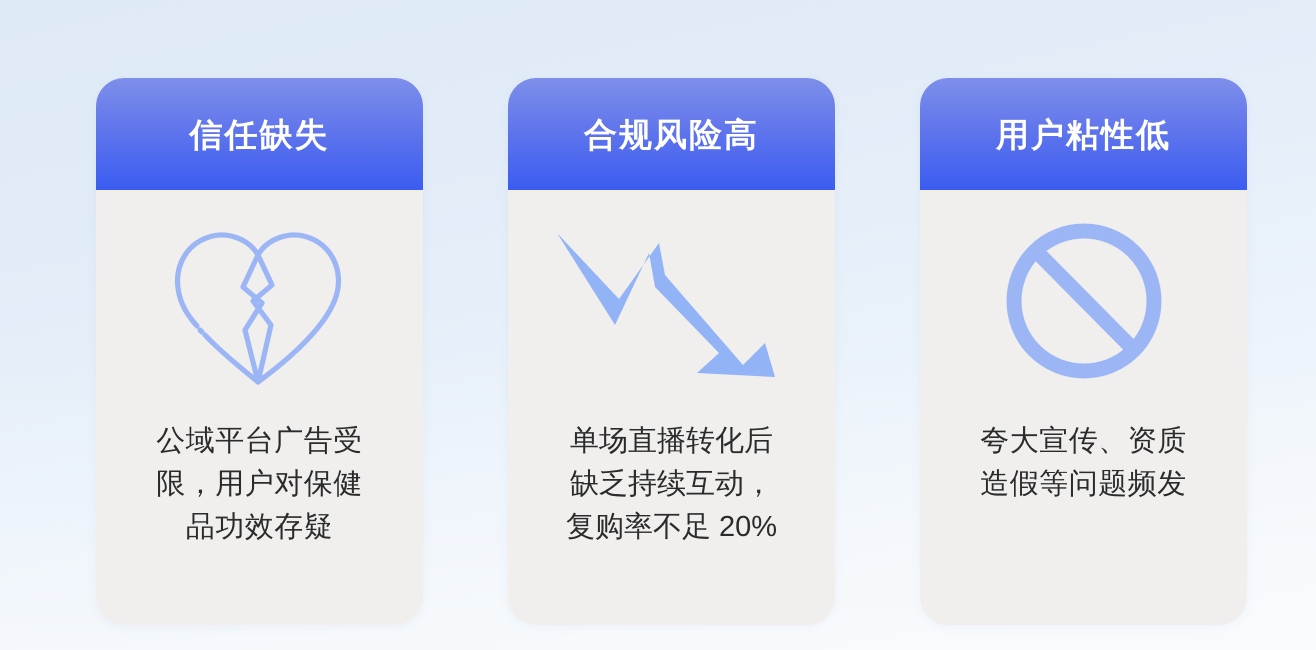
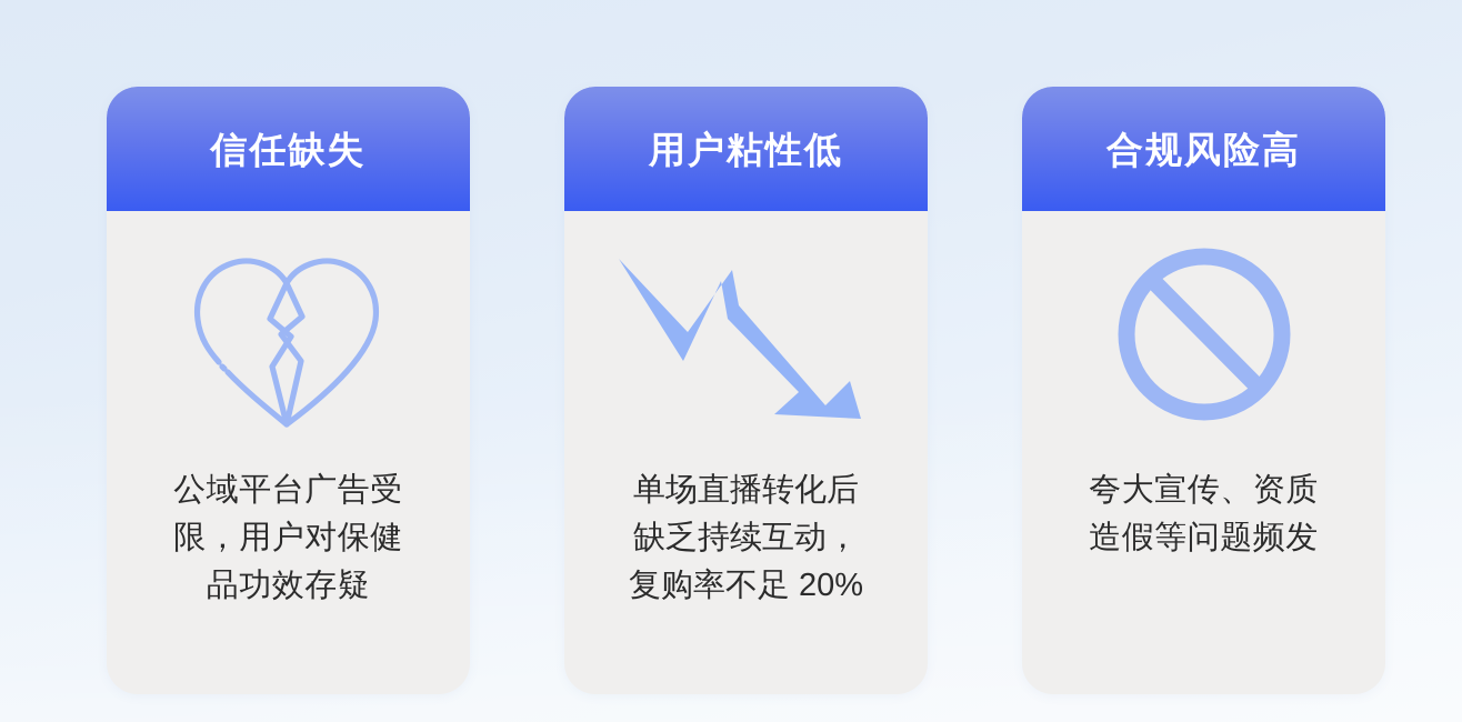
  信任缺失
  公域平台广告受
  限，用户对保健
  品功效存疑
- 合规风险高
+ 用户粘性低
  单场直播转化后
  缺乏持续互动，
  复购率不足 20%
- 用户粘性低
+ 合规风险高
  夸大宣传、资质
  造假等问题频发
